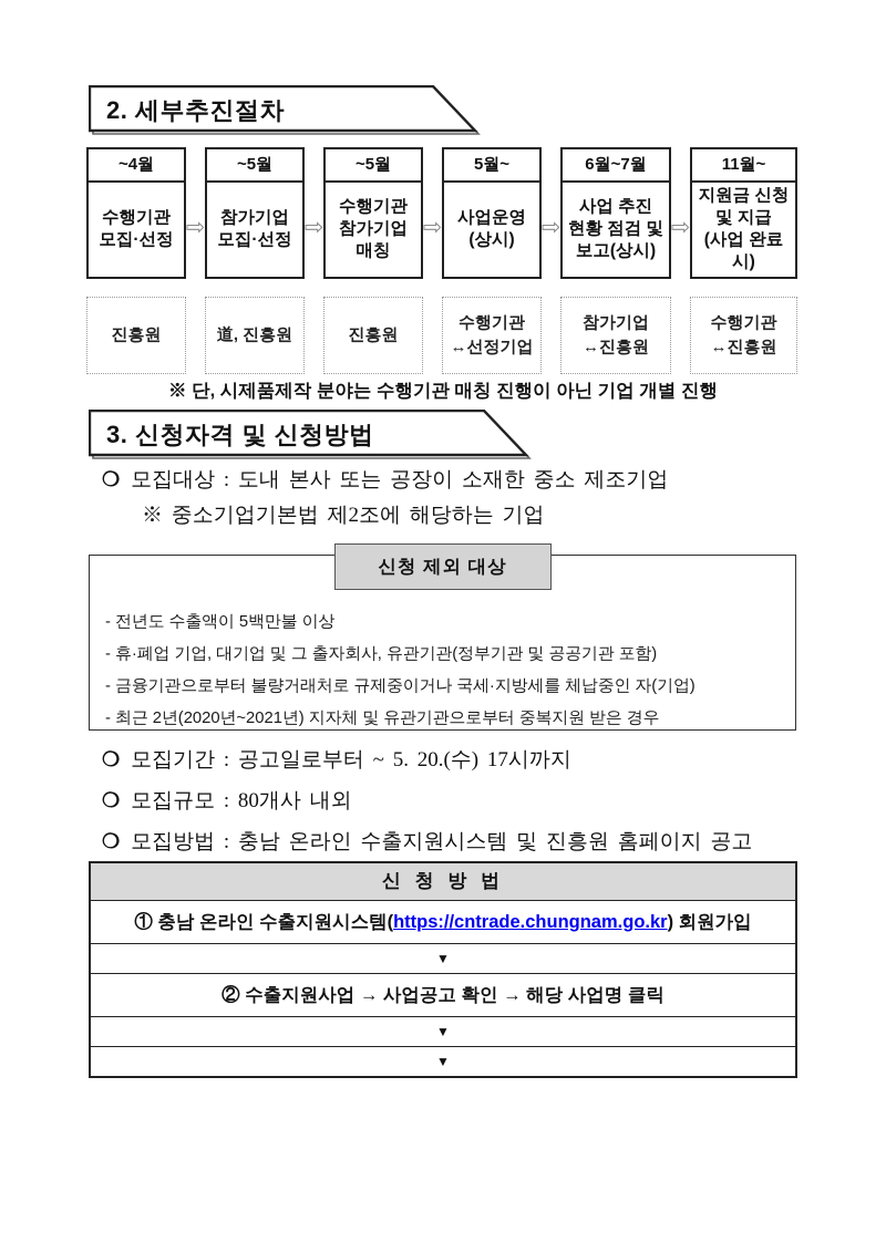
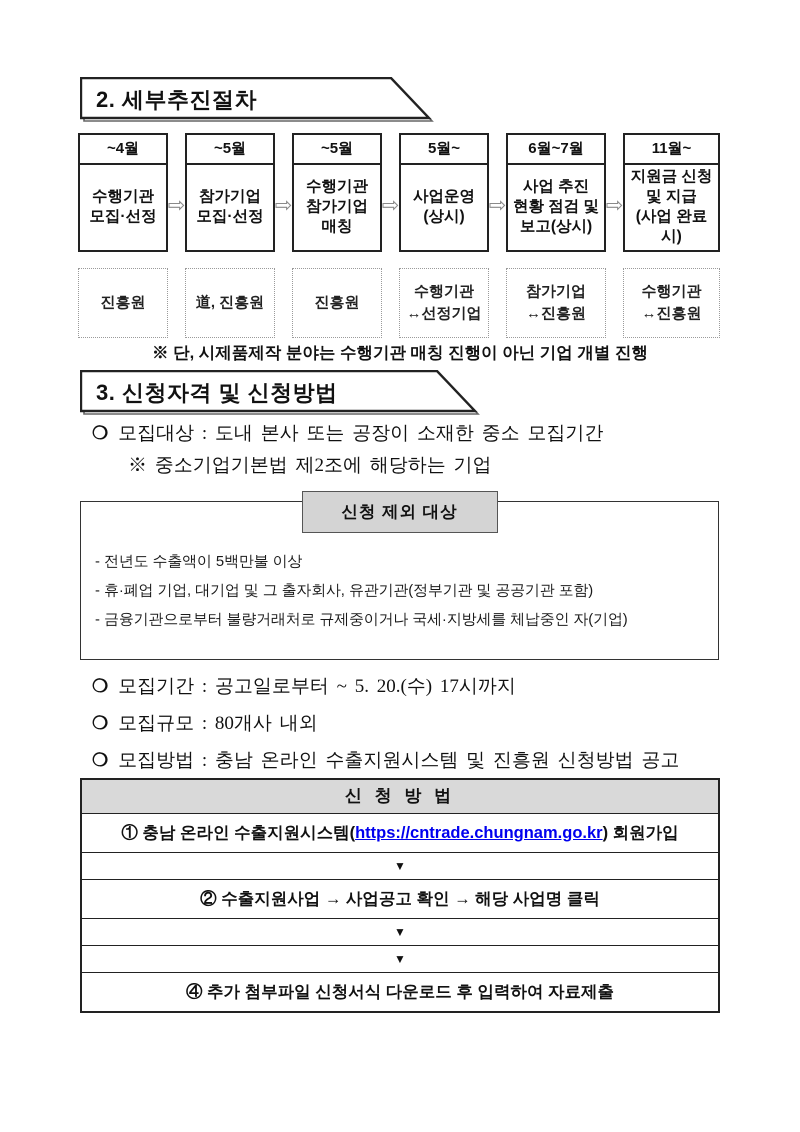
  2. 세부추진절차
  ~4월
  수행기관
  모집·선정
  ⇨
  ~5월
  참가기업
  모집·선정
  ⇨
  ~5월
  수행기관
  참가기업
  매칭
  ⇨
  5월~
  사업운영
  (상시)
  ⇨
  6월~7월
  사업 추진
  현황 점검 및
  보고(상시)
  ⇨
  11월~
  지원금 신청
  및 지급
  (사업 완료 시)
  진흥원
  道, 진흥원
  진흥원
  수행기관
  ↔선정기업
  참가기업
  ↔진흥원
  수행기관
  ↔진흥원
  ※ 단, 시제품제작 분야는 수행기관 매칭 진행이 아닌 기업 개별 진행
  3. 신청자격 및 신청방법
- ❍ 모집대상 : 도내 본사 또는 공장이 소재한 중소 제조기업
+ ❍ 모집대상 : 도내 본사 또는 공장이 소재한 중소 모집기간
  ※ 중소기업기본법 제2조에 해당하는 기업
  신청 제외 대상
  - 전년도 수출액이 5백만불 이상
  - 휴·폐업 기업, 대기업 및 그 출자회사, 유관기관(정부기관 및 공공기관 포함)
  - 금융기관으로부터 불량거래처로 규제중이거나 국세·지방세를 체납중인 자(기업)
- - 최근 2년(2020년~2021년) 지자체 및 유관기관으로부터 중복지원 받은 경우
  ❍ 모집기간 : 공고일로부터 ~ 5. 20.(수) 17시까지
  ❍ 모집규모 : 80개사 내외
- ❍ 모집방법 : 충남 온라인 수출지원시스템 및 진흥원 홈페이지 공고
+ ❍ 모집방법 : 충남 온라인 수출지원시스템 및 진흥원 신청방법 공고
  신 청 방 법
  ① 충남 온라인 수출지원시스템(
  https://cntrade.chungnam.go.kr
  ) 회원가입
  ▼
  ② 수출지원사업 → 사업공고 확인 → 해당 사업명 클릭
  ▼
  ▼
+ ④ 추가 첨부파일 신청서식 다운로드 후 입력하여 자료제출
